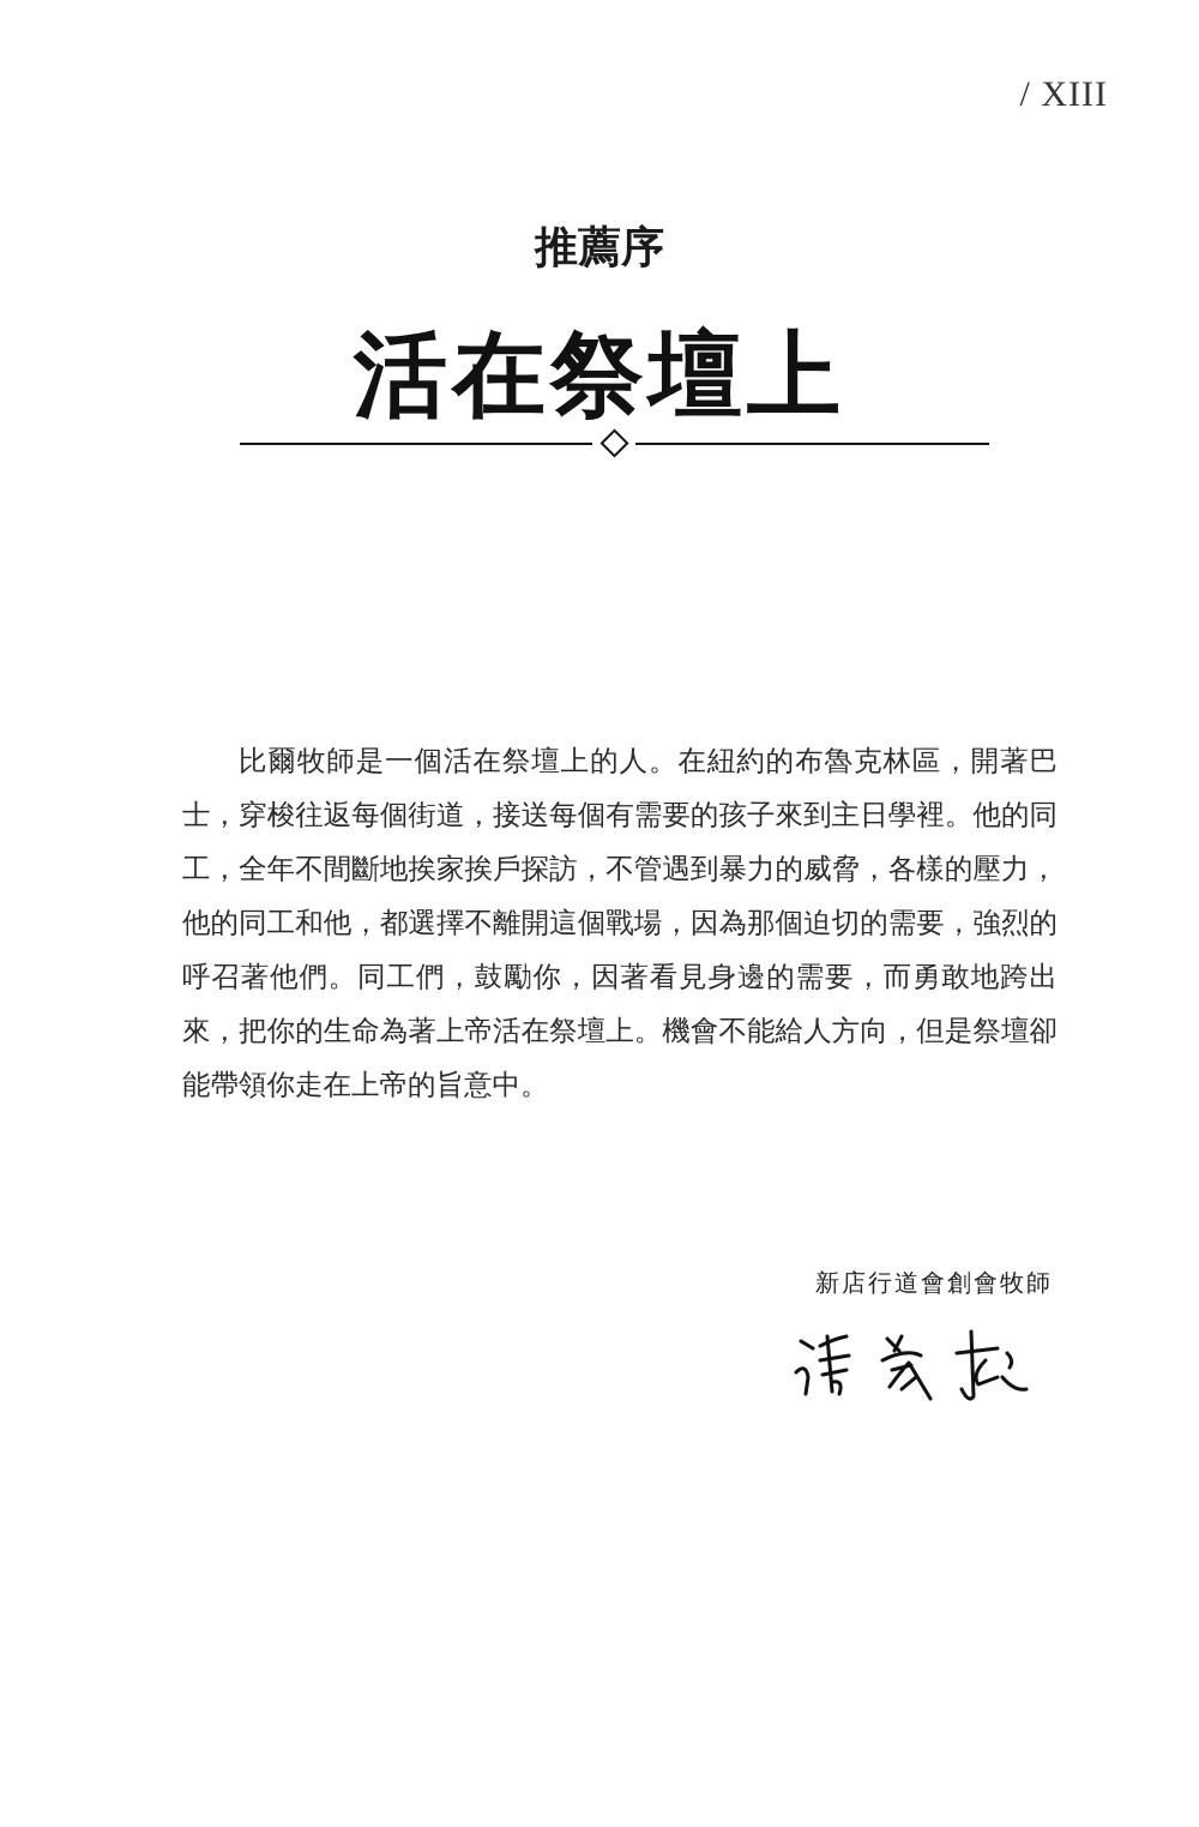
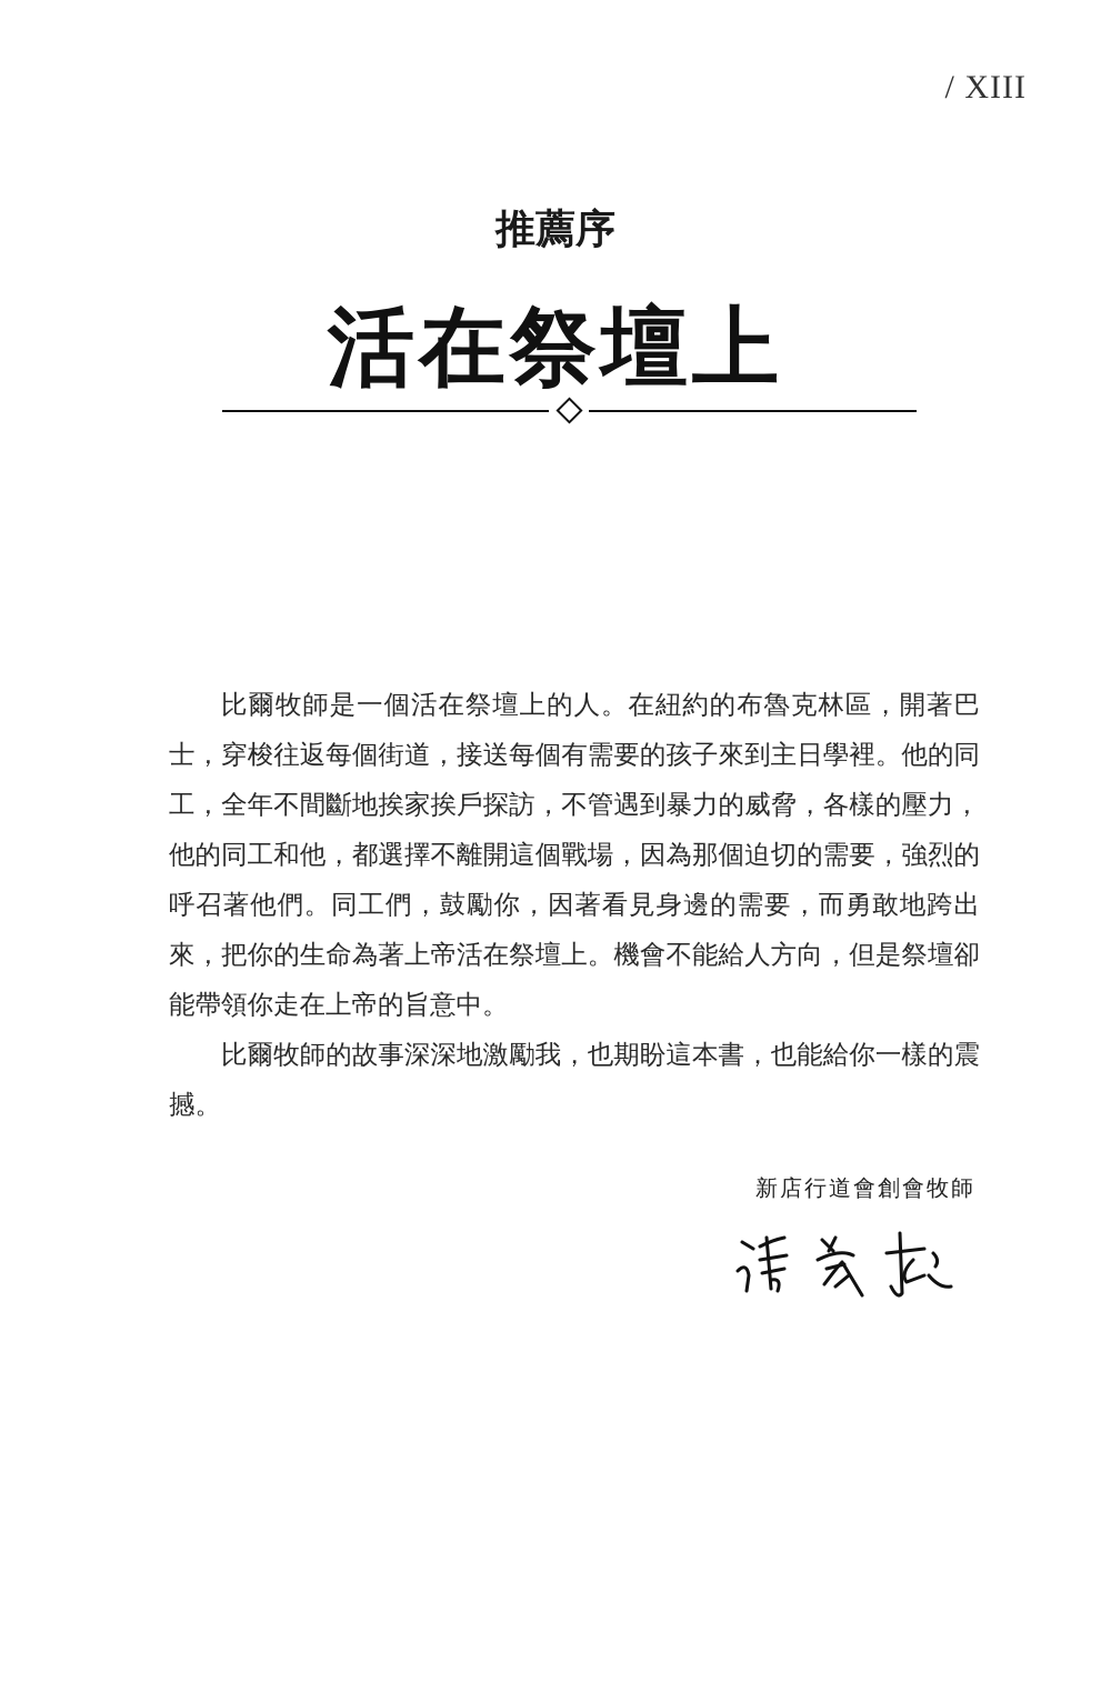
  / XIII
  推薦序
  活在祭壇上
  比爾牧師是一個活在祭壇上的人。在紐約的布魯克林區，開著巴士，穿梭往返每個街道，接送每個有需要的孩子來到主日學裡。他的同工，全年不間斷地挨家挨戶探訪，不管遇到暴力的威脅，各樣的壓力，他的同工和他，都選擇不離開這個戰場，因為那個迫切的需要，強烈的呼召著他們。同工們，鼓勵你，因著看見身邊的需要，而勇敢地跨出來，把你的生命為著上帝活在祭壇上。機會不能給人方向，但是祭壇卻能帶領你走在上帝的旨意中。
+ 比爾牧師的故事深深地激勵我，也期盼這本書，也能給你一樣的震撼。
  新店行道會創會牧師
